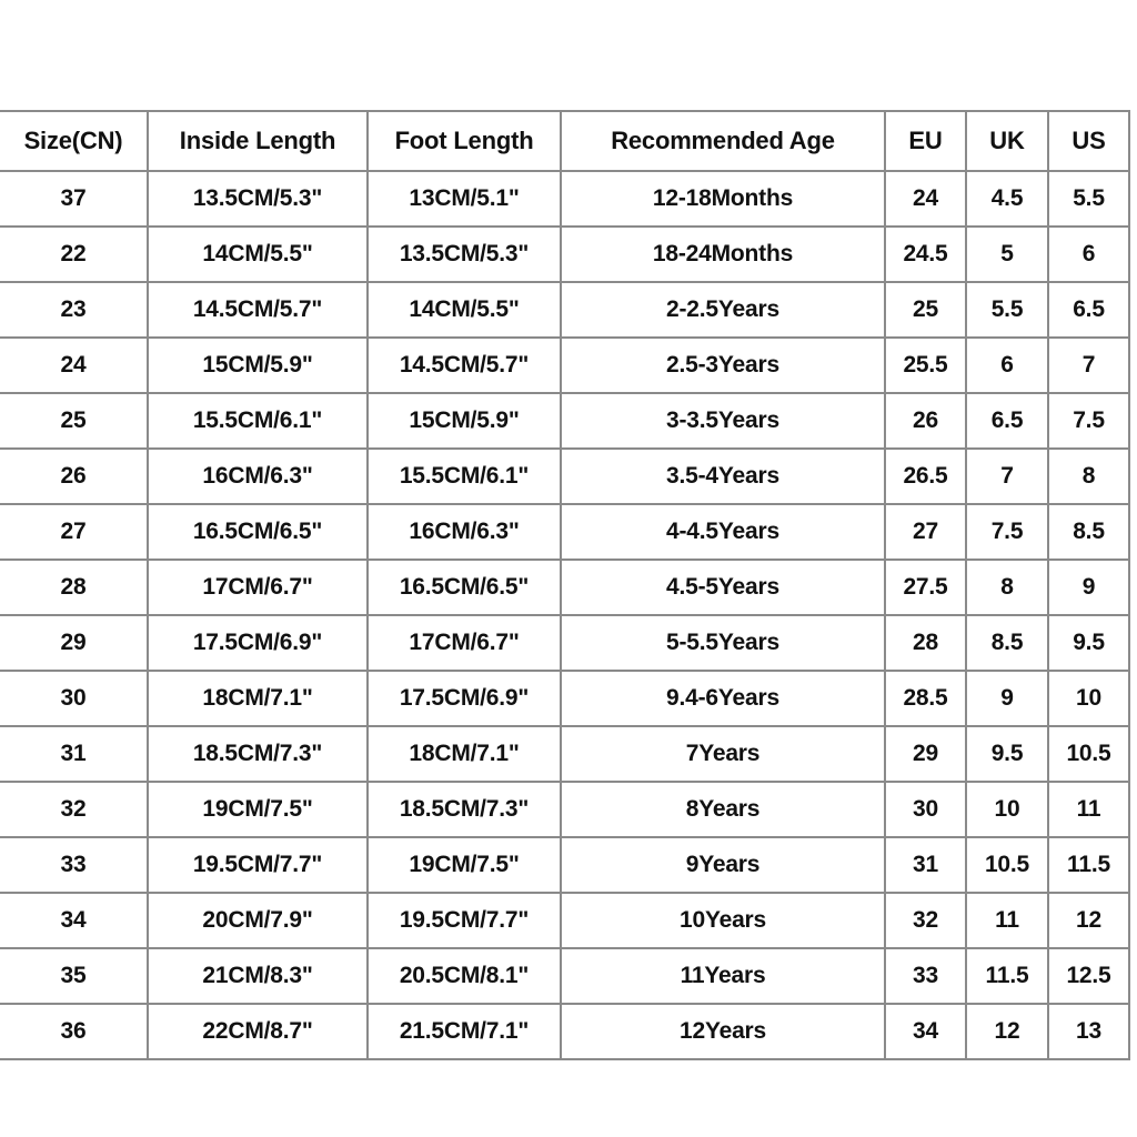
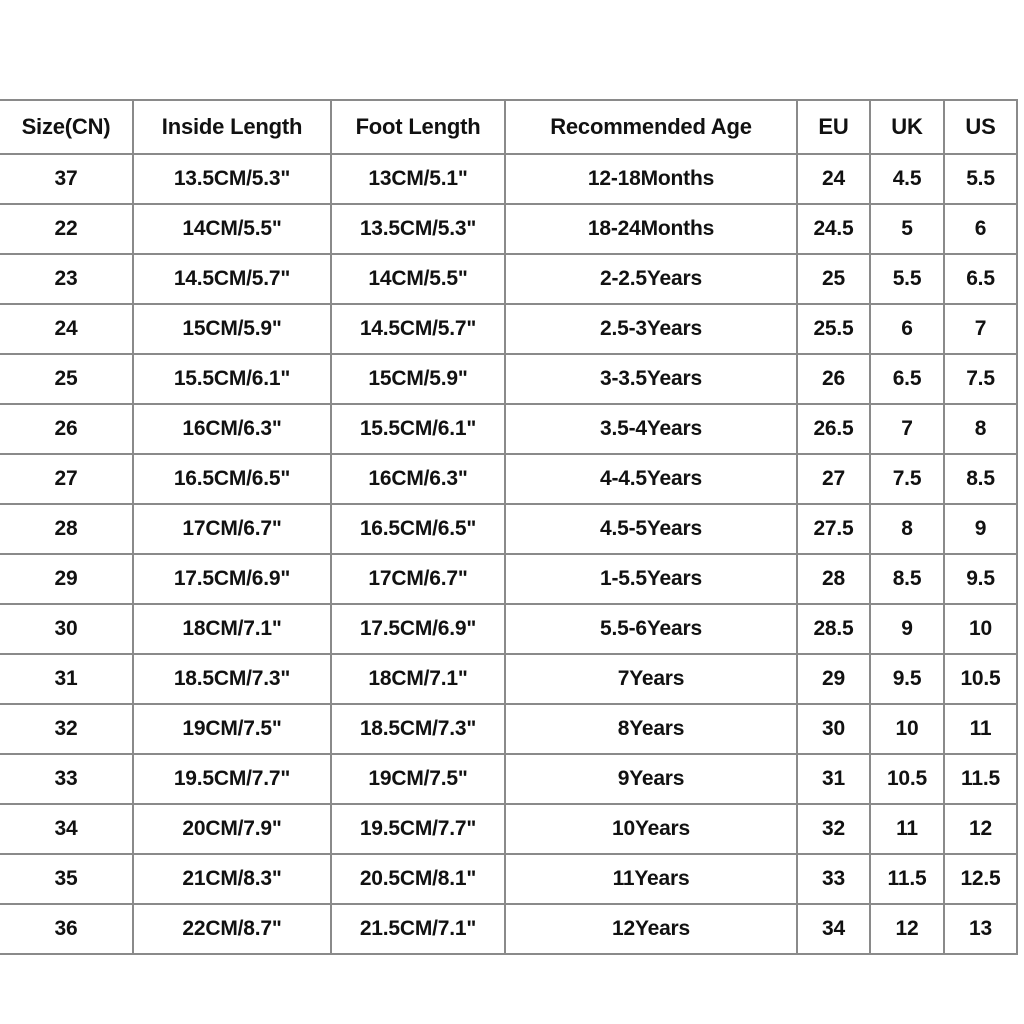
  Size(CN)	Inside Length	Foot Length	Recommended Age	EU	UK	US
  37	13.5CM/5.3"	13CM/5.1"	12-18Months	24	4.5	5.5
  22	14CM/5.5"	13.5CM/5.3"	18-24Months	24.5	5	6
  23	14.5CM/5.7"	14CM/5.5"	2-2.5Years	25	5.5	6.5
  24	15CM/5.9"	14.5CM/5.7"	2.5-3Years	25.5	6	7
  25	15.5CM/6.1"	15CM/5.9"	3-3.5Years	26	6.5	7.5
  26	16CM/6.3"	15.5CM/6.1"	3.5-4Years	26.5	7	8
  27	16.5CM/6.5"	16CM/6.3"	4-4.5Years	27	7.5	8.5
  28	17CM/6.7"	16.5CM/6.5"	4.5-5Years	27.5	8	9
- 29	17.5CM/6.9"	17CM/6.7"	5-5.5Years	28	8.5	9.5
+ 29	17.5CM/6.9"	17CM/6.7"	1-5.5Years	28	8.5	9.5
- 30	18CM/7.1"	17.5CM/6.9"	9.4-6Years	28.5	9	10
+ 30	18CM/7.1"	17.5CM/6.9"	5.5-6Years	28.5	9	10
  31	18.5CM/7.3"	18CM/7.1"	7Years	29	9.5	10.5
  32	19CM/7.5"	18.5CM/7.3"	8Years	30	10	11
  33	19.5CM/7.7"	19CM/7.5"	9Years	31	10.5	11.5
  34	20CM/7.9"	19.5CM/7.7"	10Years	32	11	12
  35	21CM/8.3"	20.5CM/8.1"	11Years	33	11.5	12.5
  36	22CM/8.7"	21.5CM/7.1"	12Years	34	12	13
